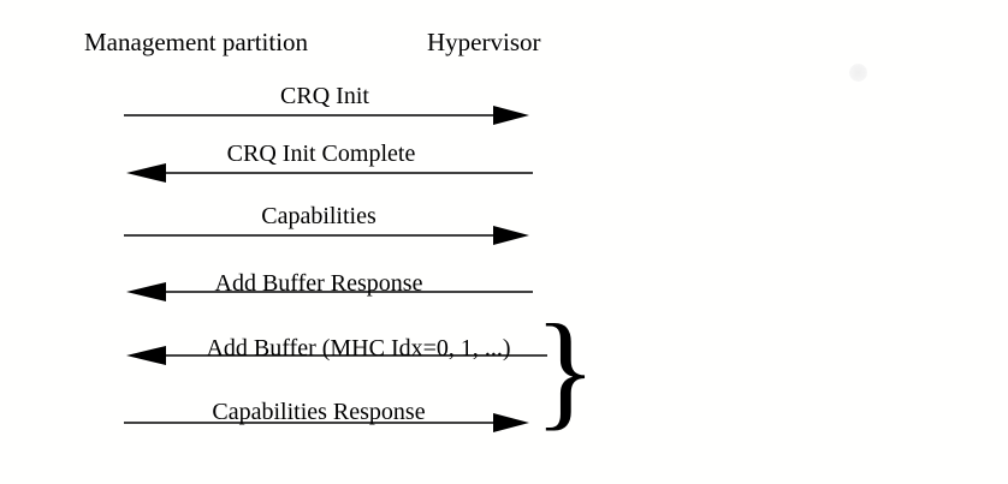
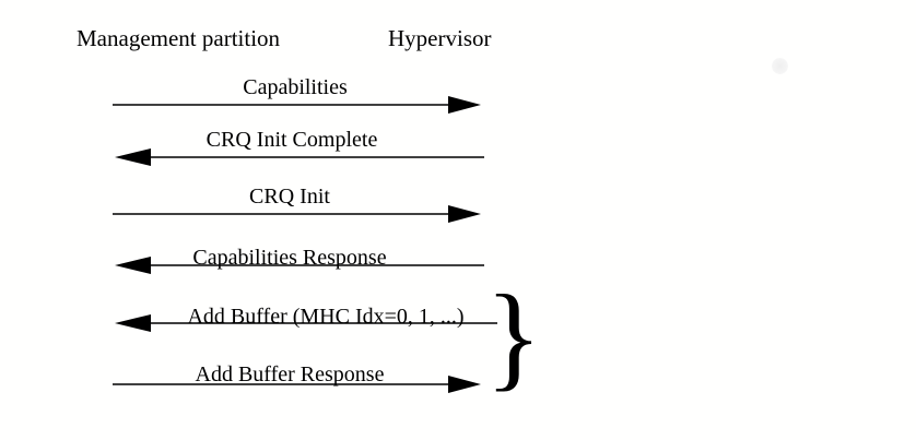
  Management partition
  Hypervisor
- CRQ Init
+ Capabilities
  CRQ Init Complete
- Capabilities
+ CRQ Init
- Add Buffer Response
+ Capabilities Response
  Add Buffer (MHC Idx=0, 1, ...)
- Capabilities Response
+ Add Buffer Response
  }
